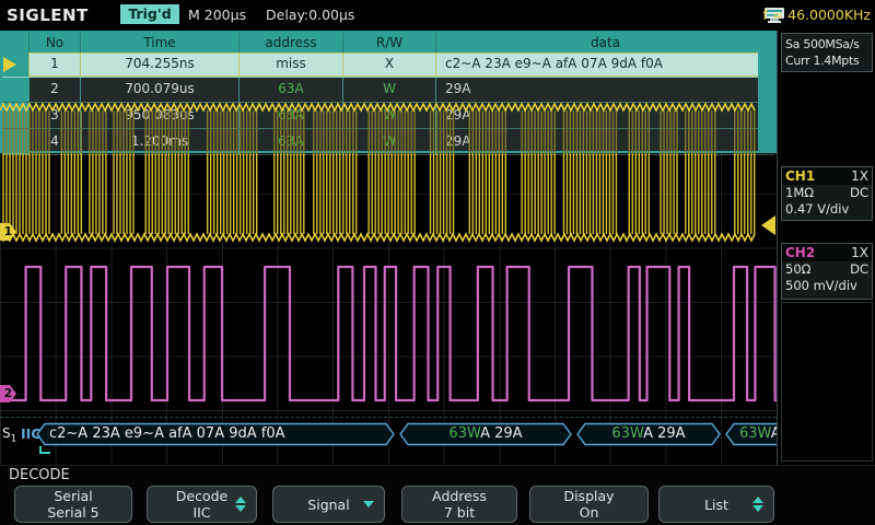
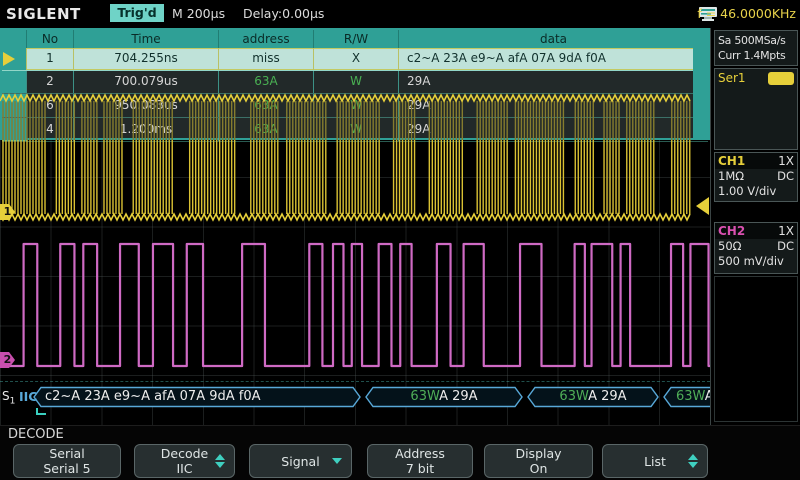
  SIGLENT
  Trig'd
  M 200μs
  Delay:0.00μs
  f = 46.0000KHz
  No
  Time
  address
  R/W
  data
  1
  704.255ns
  miss
  X
  c2~A 23A e9~A afA 07A 9dA f0A
  2
  700.079us
  63A
  W
  29A
- 3
+ 6
  W
  29A
  4
  W
  29A
  1
  2
  S1
  IIC
  c2~A 23A e9~A afA 07A 9dA f0A
  63WA 29A
  63WA 29A
  Sa 500MSa/s
  Curr 1.4Mpts
+ Ser1
  CH1
  1X
  1MΩ
  DC
- 0.47 V/div
+ 1.00 V/div
  CH2
  1X
  50Ω
  DC
  500 mV/div
  DECODE
  Serial
  Serial 5
  Decode
  IIC
  Signal
  Address
  7 bit
  Display
  On
  List
